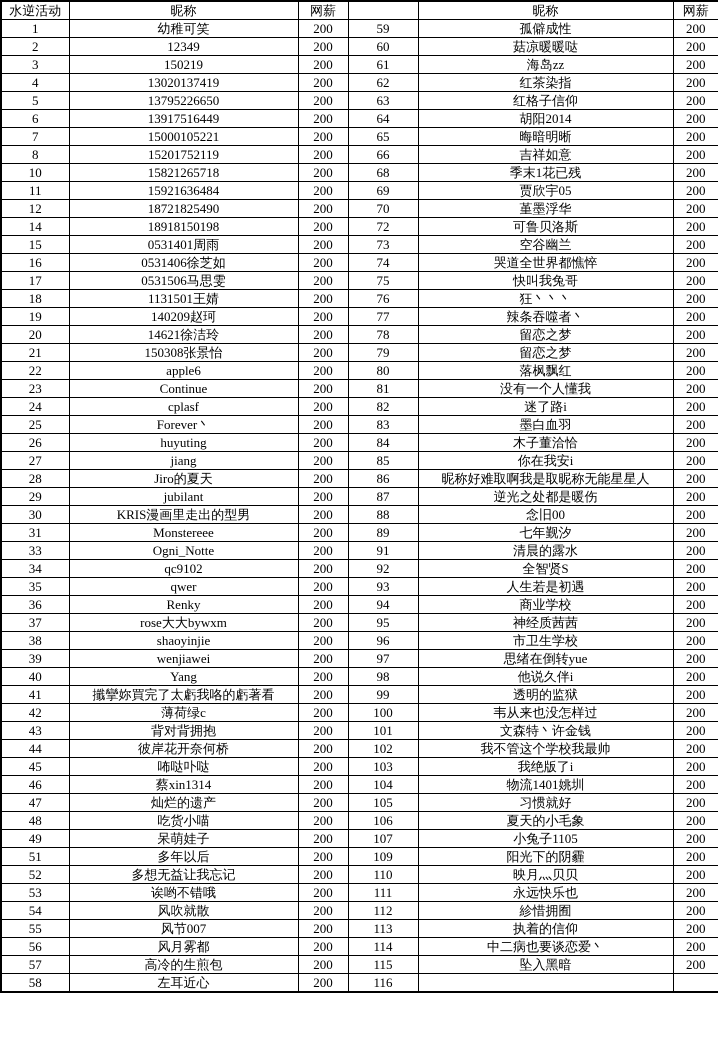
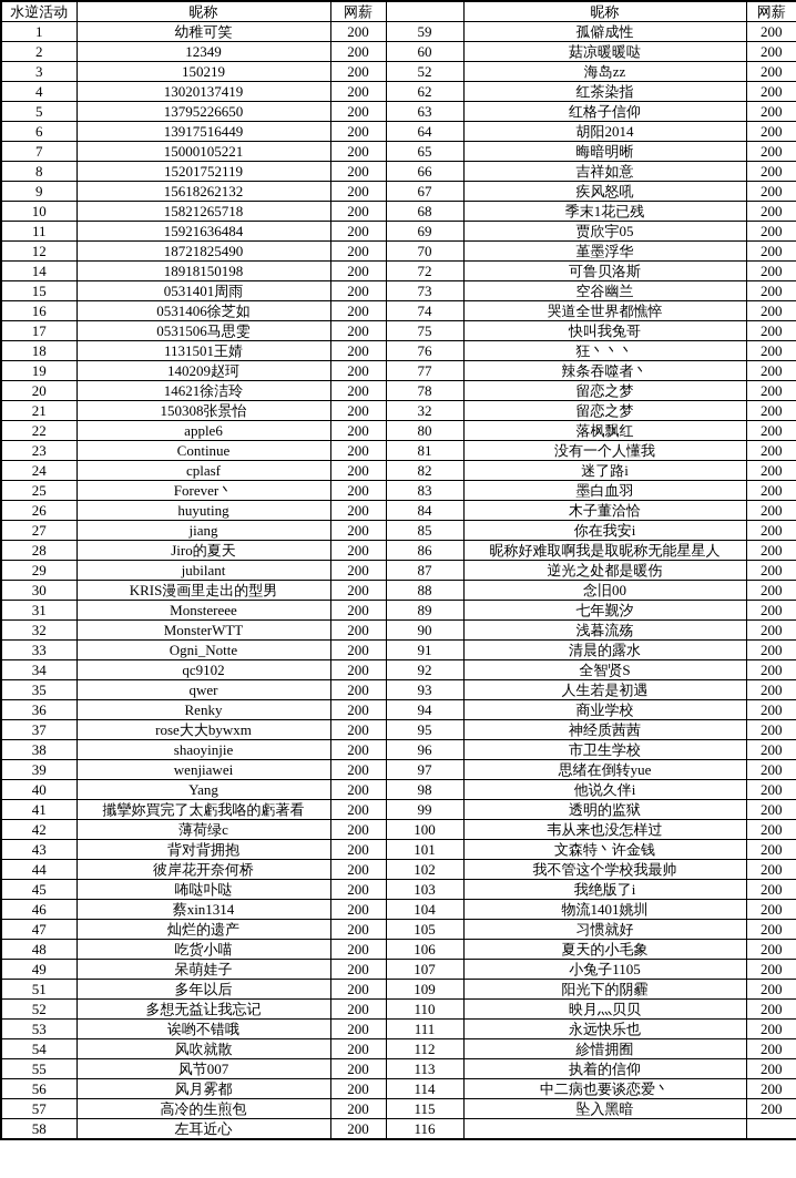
  水逆活动	昵称	网薪		昵称	网薪
  1	幼稚可笑	200	59	孤僻成性	200
  2	12349	200	60	菇凉暖暖哒	200
- 3	150219	200	61	海岛zz	200
+ 3	150219	200	52	海岛zz	200
  4	13020137419	200	62	红茶染指	200
  5	13795226650	200	63	红格子信仰	200
  6	13917516449	200	64	胡阳2014	200
  7	15000105221	200	65	晦暗明晰	200
  8	15201752119	200	66	吉祥如意	200
+ 9	15618262132	200	67	疾风怒吼	200
  10	15821265718	200	68	季末1花已残	200
  11	15921636484	200	69	贾欣宇05	200
  12	18721825490	200	70	堇墨浮华	200
  14	18918150198	200	72	可鲁贝洛斯	200
  15	0531401周雨	200	73	空谷幽兰	200
  16	0531406徐芝如	200	74	哭道全世界都憔悴	200
  17	0531506马思雯	200	75	快叫我兔哥	200
  18	1131501王婧	200	76	狂丶丶丶	200
  19	140209赵珂	200	77	辣条吞噬者丶	200
  20	14621徐洁玲	200	78	留恋之梦	200
- 21	150308张景怡	200	79	留恋之梦	200
+ 21	150308张景怡	200	32	留恋之梦	200
  22	apple6	200	80	落枫飘红	200
  23	Continue	200	81	没有一个人懂我	200
  24	cplasf	200	82	迷了路i	200
  25	Forever丶	200	83	墨白血羽	200
  26	huyuting	200	84	木子董洽恰	200
  27	jiang	200	85	你在我安i	200
  28	Jiro的夏天	200	86	昵称好难取啊我是取昵称无能星星人	200
  29	jubilant	200	87	逆光之处都是暖伤	200
  30	KRIS漫画里走出的型男	200	88	念旧00	200
  31	Monstereee	200	89	七年觐汐	200
+ 32	MonsterWTT	200	90	浅暮流殇	200
  33	Ogni_Notte	200	91	清晨的露水	200
  34	qc9102	200	92	全智贤S	200
  35	qwer	200	93	人生若是初遇	200
  36	Renky	200	94	商业学校	200
  37	rose大大bywxm	200	95	神经质茜茜	200
  38	shaoyinjie	200	96	市卫生学校	200
  39	wenjiawei	200	97	思绪在倒转yue	200
  40	Yang	200	98	他说久伴i	200
  41	攕攣妳買完了太虧我咯的虧著看	200	99	透明的监狱	200
  42	薄荷绿c	200	100	韦从来也没怎样过	200
  43	背对背拥抱	200	101	文森特丶许金钱	200
  44	彼岸花开奈何桥	200	102	我不管这个学校我最帅	200
  45	咘哒卟哒	200	103	我绝版了i	200
  46	蔡xin1314	200	104	物流1401姚圳	200
  47	灿烂的遗产	200	105	习惯就好	200
  48	吃货小喵	200	106	夏天的小毛象	200
  49	呆萌娃子	200	107	小兔子1105	200
  51	多年以后	200	109	阳光下的阴霾	200
  52	多想无益让我忘记	200	110	映月灬贝贝	200
  53	诶哟不错哦	200	111	永远快乐也	200
  54	风吹就散	200	112	紾惜拥囿	200
  55	风节007	200	113	执着的信仰	200
  56	风月雾都	200	114	中二病也要谈恋爱丶	200
  57	高冷的生煎包	200	115	坠入黑暗	200
  58	左耳近心	200	116
